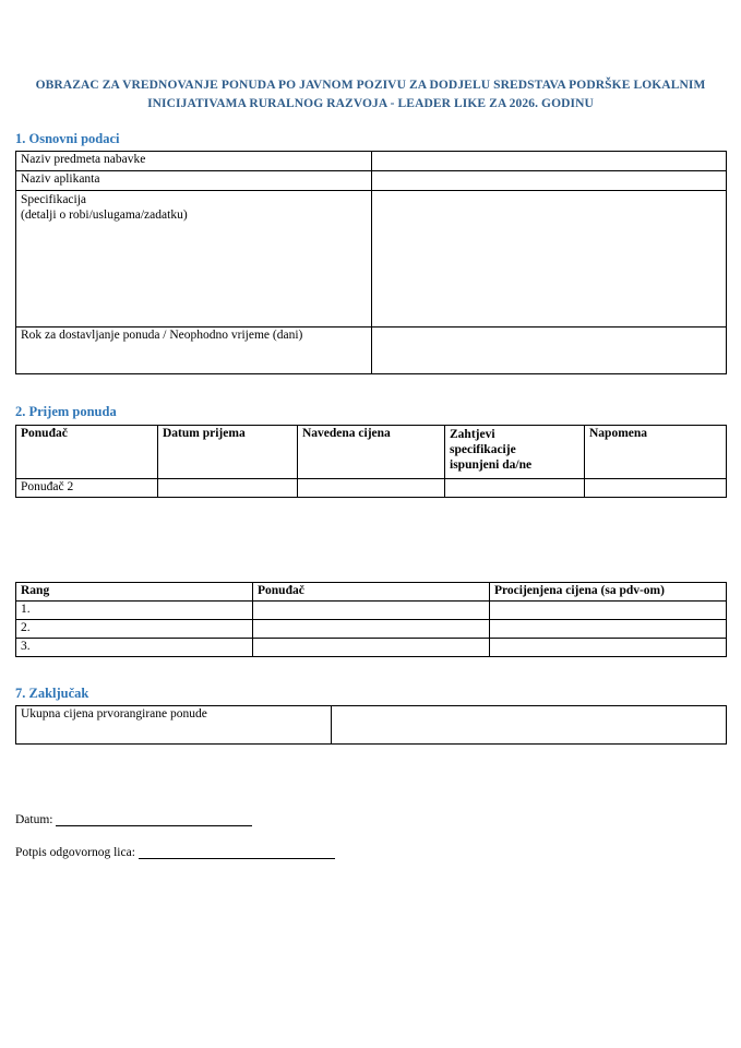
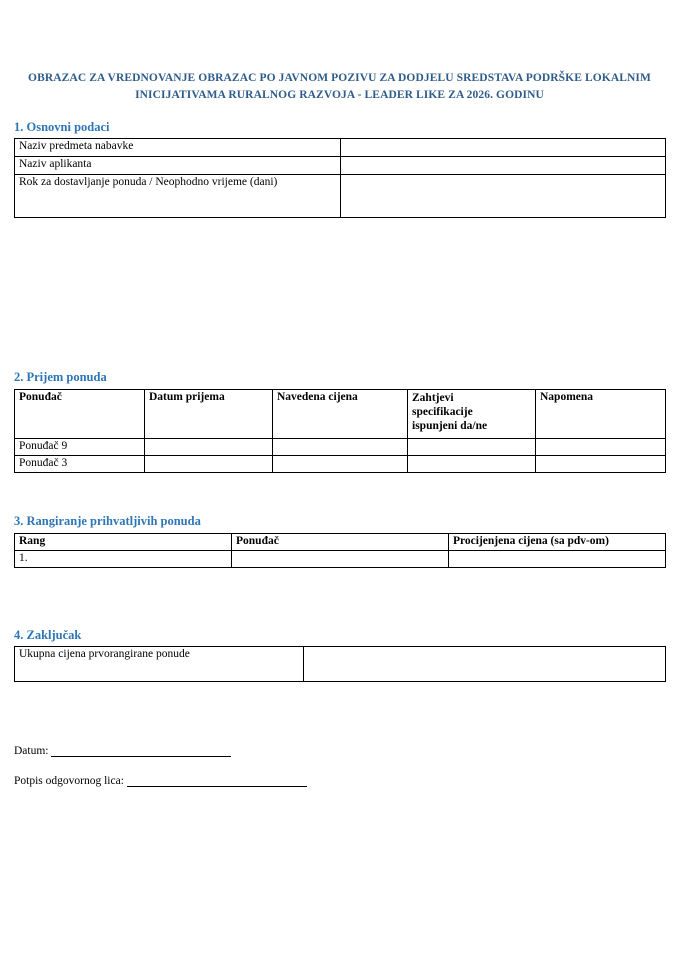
- OBRAZAC ZA VREDNOVANJE PONUDA PO JAVNOM POZIVU ZA DODJELU SREDSTAVA PODRŠKE LOKALNIM INICIJATIVAMA RURALNOG RAZVOJA - LEADER LIKE ZA 2026. GODINU
+ OBRAZAC ZA VREDNOVANJE OBRAZAC PO JAVNOM POZIVU ZA DODJELU SREDSTAVA PODRŠKE LOKALNIM INICIJATIVAMA RURALNOG RAZVOJA - LEADER LIKE ZA 2026. GODINU
  1. Osnovni podaci
  Naziv predmeta nabavke
  Naziv aplikanta
- Specifikacija (detalji o robi/uslugama/zadatku)
  Rok za dostavljanje ponuda / Neophodno vrijeme (dani)
  2. Prijem ponuda
  Ponuđač	Datum prijema	Navedena cijena	Zahtjevi specifikacije ispunjeni da/ne	Napomena
- Ponuđač 2
+ Ponuđač 9
+ Ponuđač 3
+ 3. Rangiranje prihvatljivih ponuda
  Rang	Ponuđač	Procijenjena cijena (sa pdv-om)
  1.
- 2.
- 3.
- 7. Zaključak
+ 4. Zaključak
  Ukupna cijena prvorangirane ponude
  Datum:
  Potpis odgovornog lica:
